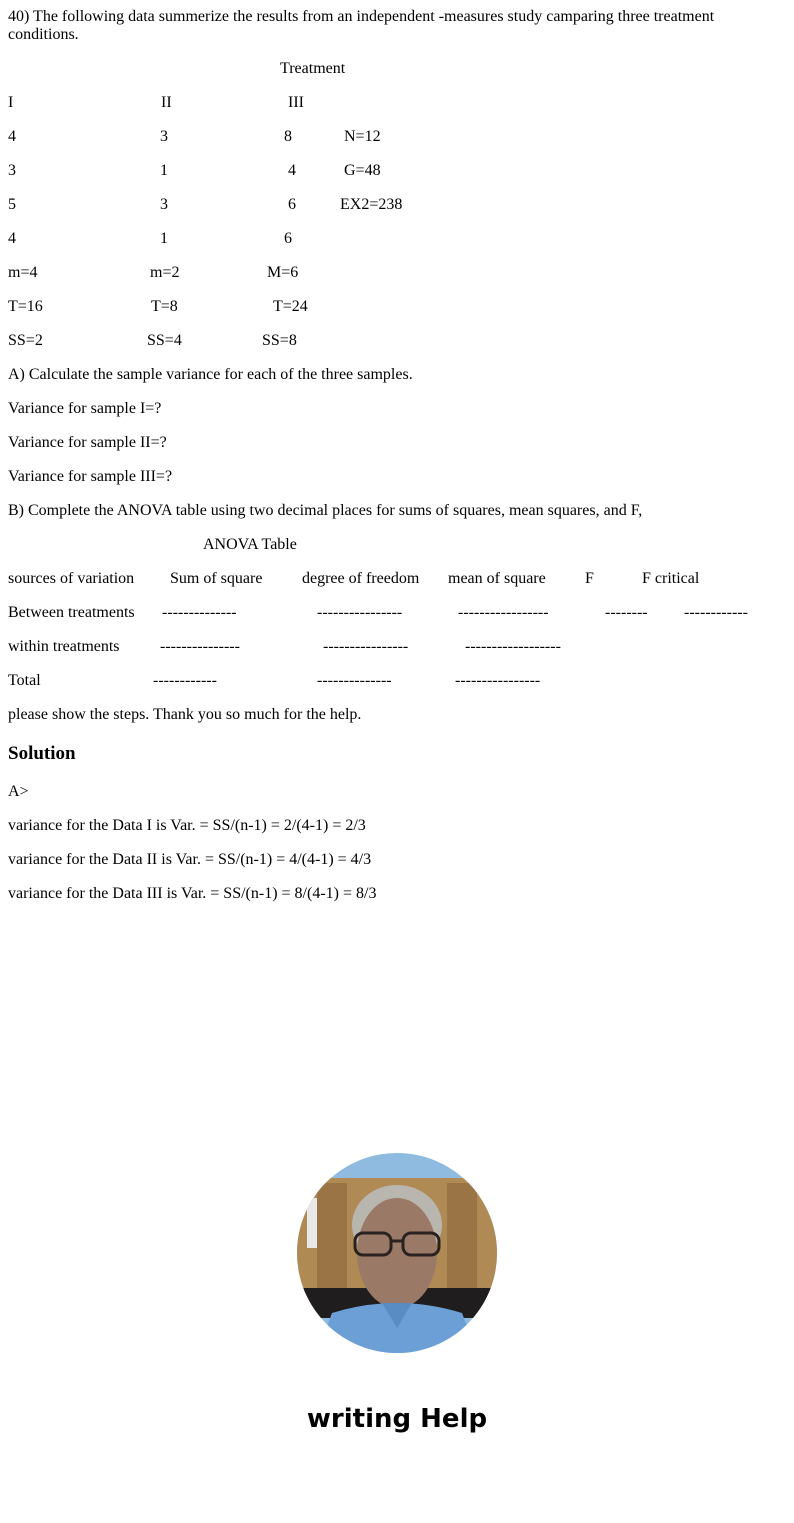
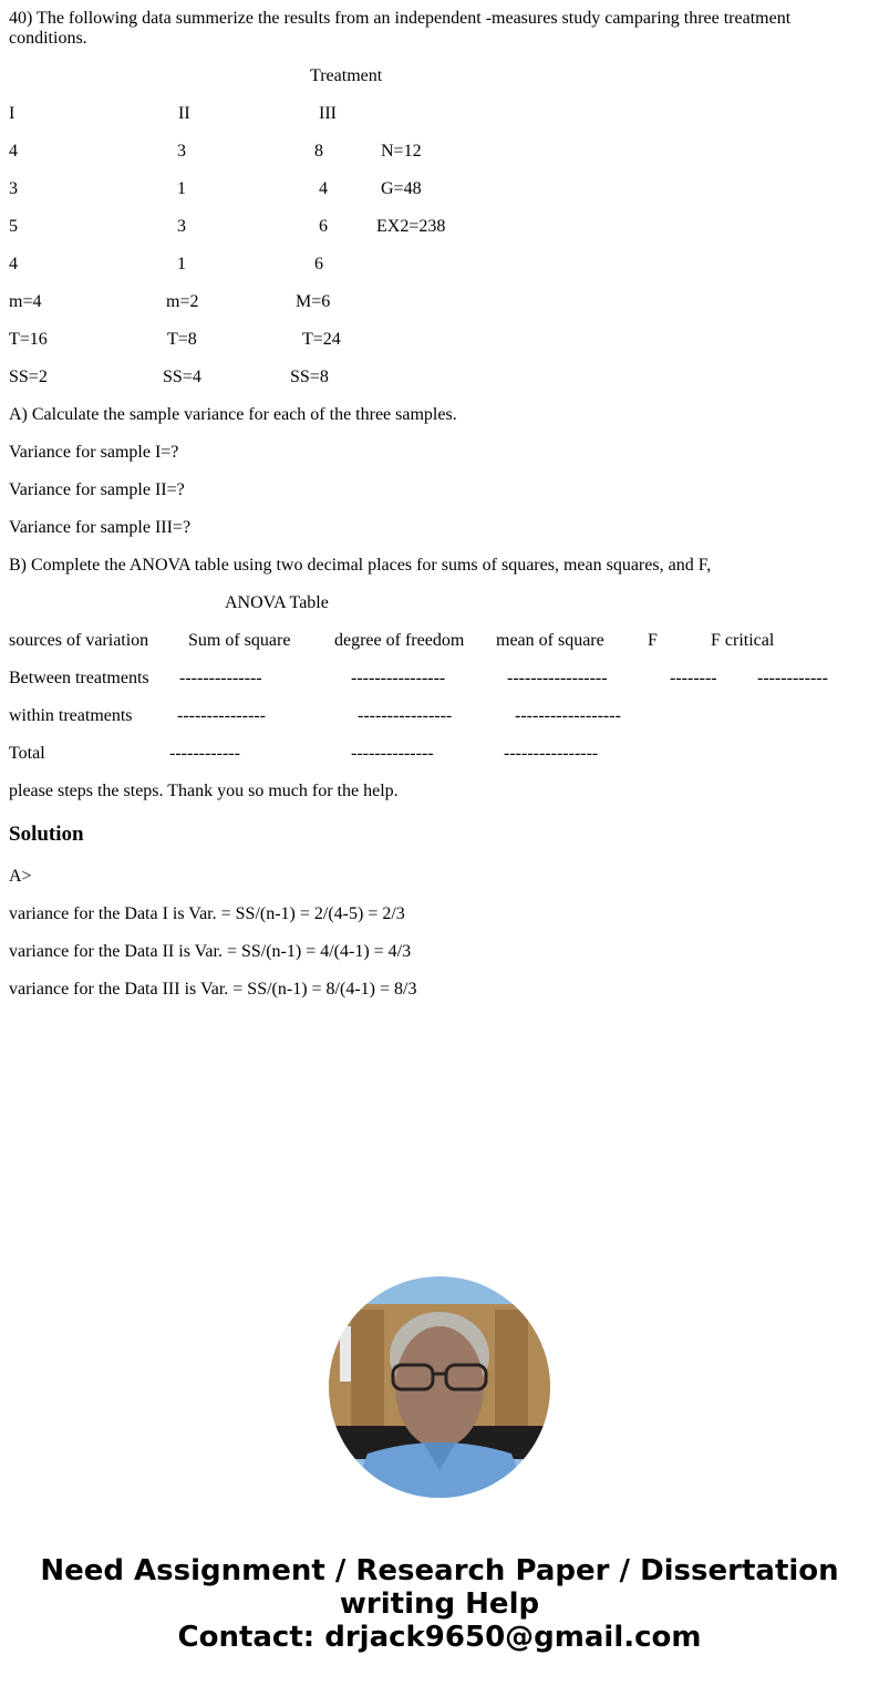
  40) The following data summerize the results from an independent -measures study camparing three treatment conditions.
  Treatment
  I
  II
  III
  4
  3
  8
  N=12
  3
  1
  4
  G=48
  5
  3
  6
  EX2=238
  4
  1
  6
  m=4
  m=2
  M=6
  T=16
  T=8
  T=24
  SS=2
  SS=4
  SS=8
  A) Calculate the sample variance for each of the three samples.
  Variance for sample I=?
  Variance for sample II=?
  Variance for sample III=?
  B) Complete the ANOVA table using two decimal places for sums of squares, mean squares, and F,
  ANOVA Table
  sources of variation
  Sum of square
  degree of freedom
  mean of square
  F
  F critical
  Between treatments
  --------------
  ----------------
  -----------------
  --------
  ------------
  within treatments
  ---------------
  ----------------
  ------------------
  Total
  ------------
  --------------
  ----------------
- please show the steps. Thank you so much for the help.
+ please steps the steps. Thank you so much for the help.
  Solution
  A>
- variance for the Data I is Var. = SS/(n-1) = 2/(4-1) = 2/3
+ variance for the Data I is Var. = SS/(n-1) = 2/(4-5) = 2/3
  variance for the Data II is Var. = SS/(n-1) = 4/(4-1) = 4/3
  variance for the Data III is Var. = SS/(n-1) = 8/(4-1) = 8/3
+ Need Assignment / Research Paper / Dissertation
  writing Help
+ Contact: drjack9650@gmail.com
